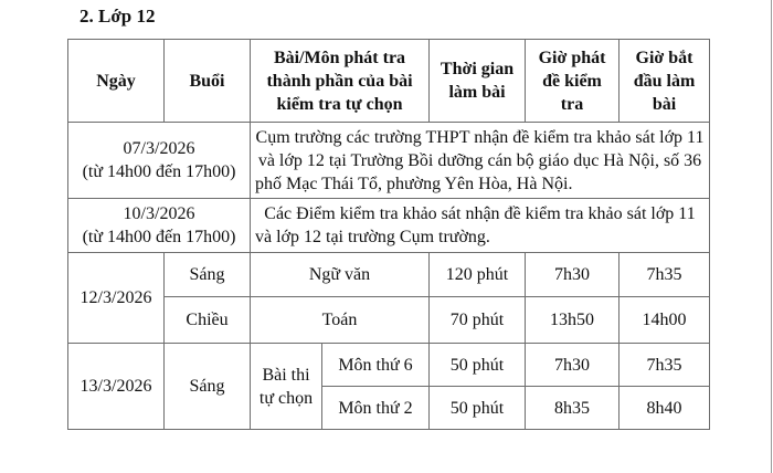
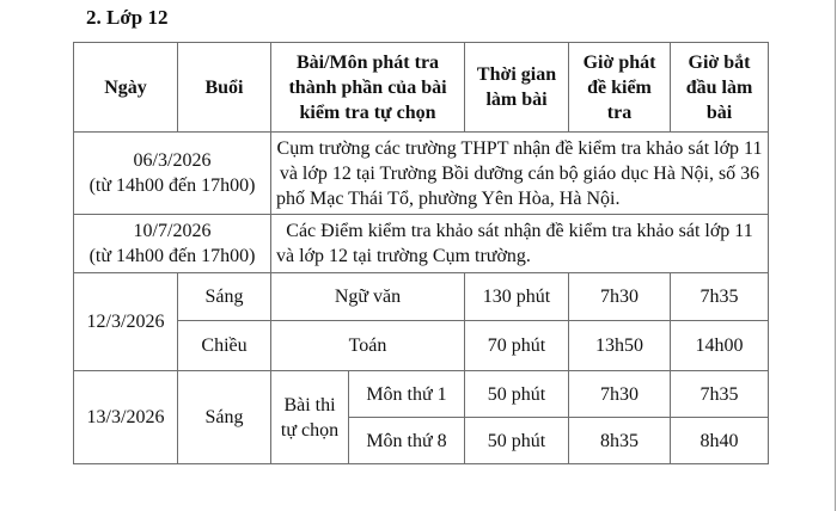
  2. Lớp 12
  Ngày	Buổi	Bài/Môn phát tra thành phần của bài kiểm tra tự chọn	Thời gian làm bài	Giờ phát đề kiểm tra	Giờ bắt đầu làm bài
- 07/3/2026 (từ 14h00 đến 17h00)	Cụm trường các trường THPT nhận đề kiểm tra khảo sát lớp 11 và lớp 12 tại Trường Bồi dưỡng cán bộ giáo dục Hà Nội, số 36 phố Mạc Thái Tổ, phường Yên Hòa, Hà Nội.
+ 06/3/2026 (từ 14h00 đến 17h00)	Cụm trường các trường THPT nhận đề kiểm tra khảo sát lớp 11 và lớp 12 tại Trường Bồi dưỡng cán bộ giáo dục Hà Nội, số 36 phố Mạc Thái Tổ, phường Yên Hòa, Hà Nội.
- 10/3/2026 (từ 14h00 đến 17h00)	Các Điểm kiểm tra khảo sát nhận đề kiểm tra khảo sát lớp 11 và lớp 12 tại trường Cụm trường.
+ 10/7/2026 (từ 14h00 đến 17h00)	Các Điểm kiểm tra khảo sát nhận đề kiểm tra khảo sát lớp 11 và lớp 12 tại trường Cụm trường.
- 12/3/2026	Sáng	Ngữ văn	120 phút	7h30	7h35
+ 12/3/2026	Sáng	Ngữ văn	130 phút	7h30	7h35
  Chiều	Toán	70 phút	13h50	14h00
- 13/3/2026	Sáng	Bài thi tự chọn	Môn thứ 6	50 phút	7h30	7h35
+ 13/3/2026	Sáng	Bài thi tự chọn	Môn thứ 1	50 phút	7h30	7h35
- Môn thứ 2	50 phút	8h35	8h40
+ Môn thứ 8	50 phút	8h35	8h40
